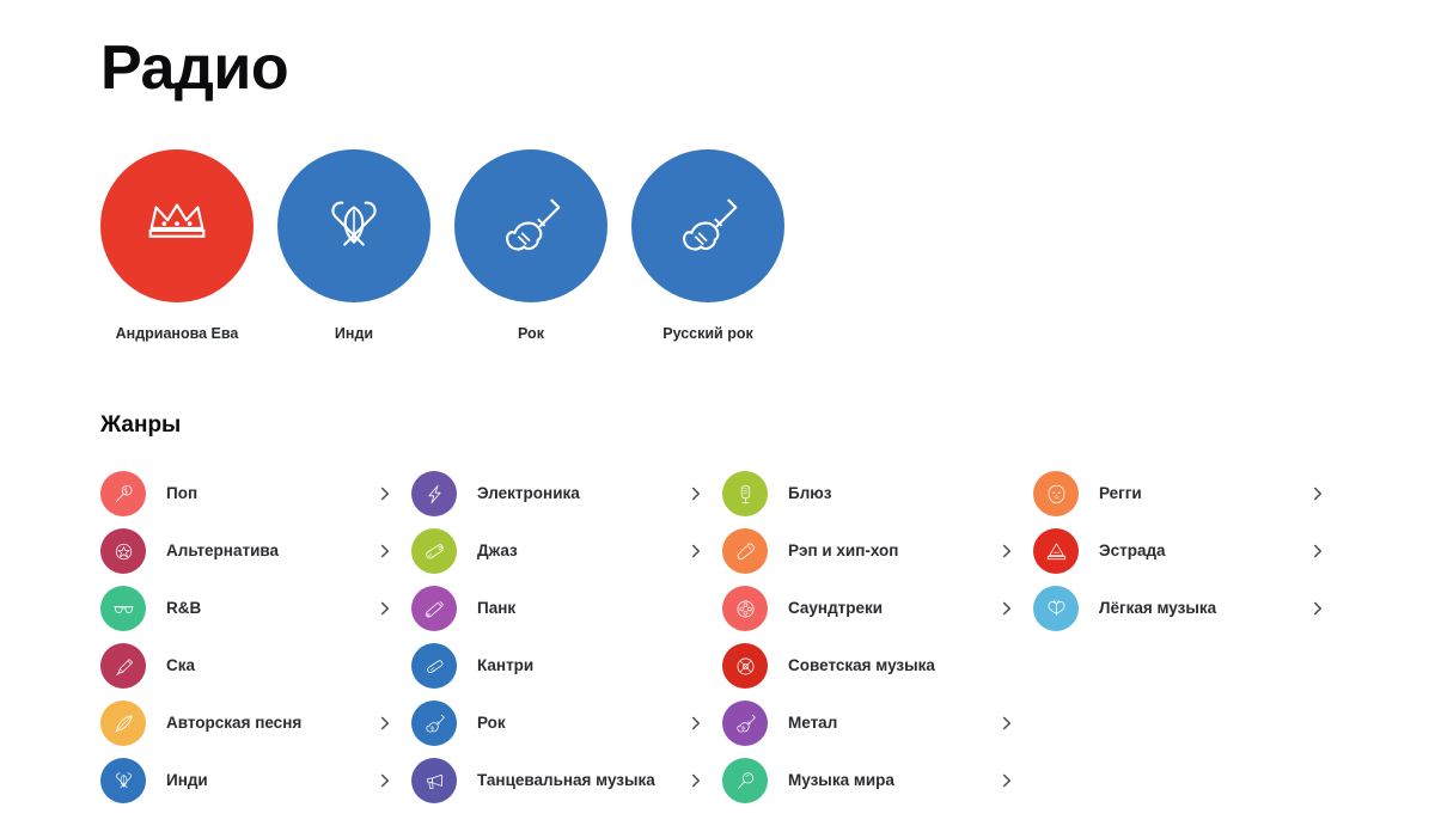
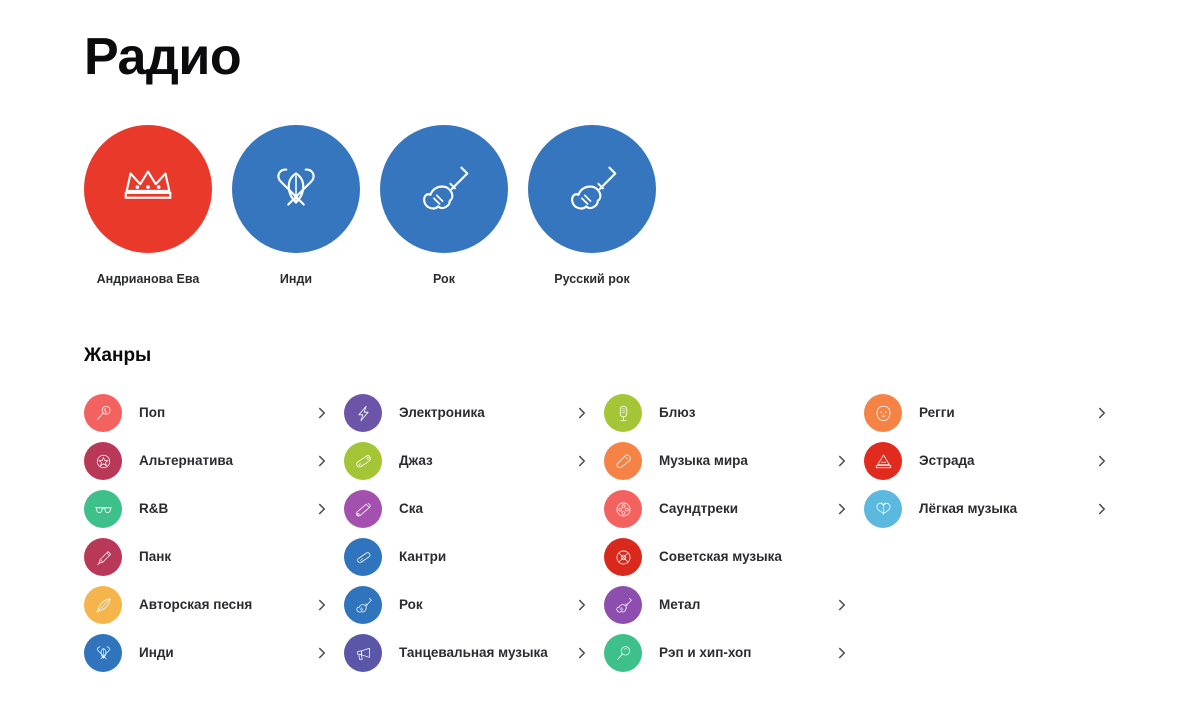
  Радио
  Андрианова Ева
  Инди
  Рок
  Русский рок
  Жанры
  Поп
  Альтернатива
  R&B
- Ска
+ Панк
  Авторская песня
  Инди
  Электроника
  Джаз
- Панк
+ Ска
  Кантри
  Рок
  Танцевальная музыка
  Блюз
- Рэп и хип-хоп
+ Музыка мира
  Саундтреки
  Советская музыка
  Метал
- Музыка мира
+ Рэп и хип-хоп
  Регги
  Эстрада
  Лёгкая музыка
